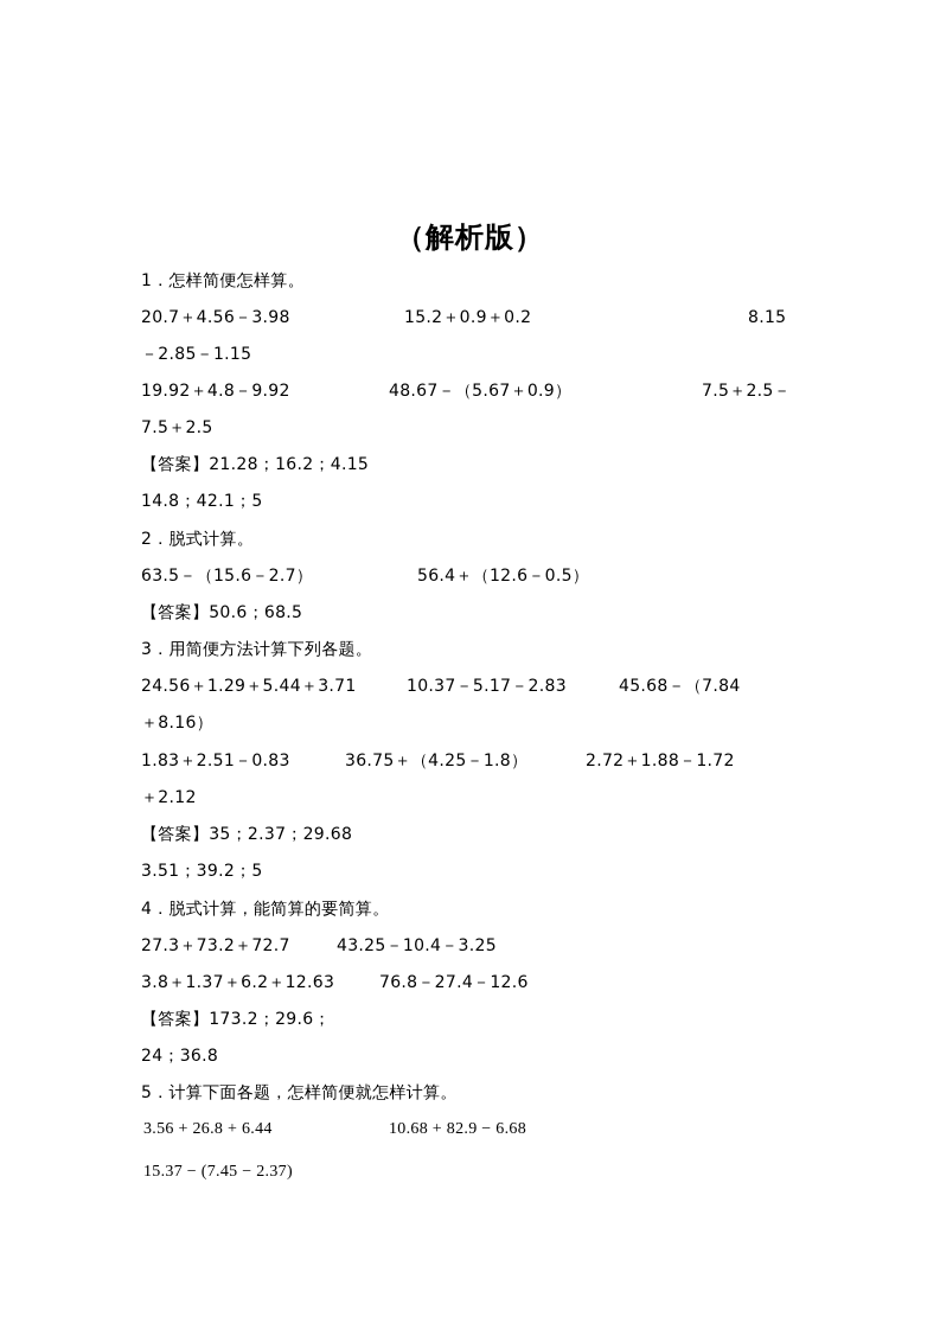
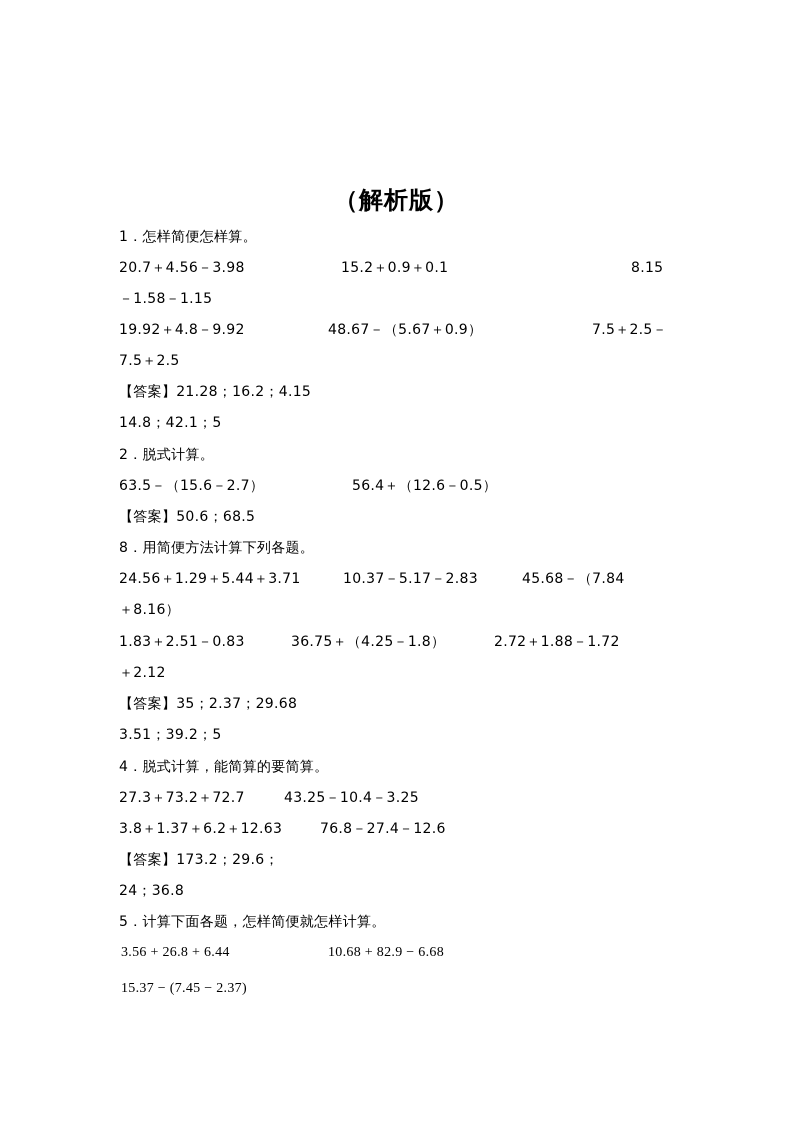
  （解析版）
  1．怎样简便怎样算。
  20.7＋4.56－3.98
- 15.2＋0.9＋0.2
+ 15.2＋0.9＋0.1
  8.15
- －2.85－1.15
+ －1.58－1.15
  19.92＋4.8－9.92
  48.67－（5.67＋0.9）
  7.5＋2.5－
  7.5＋2.5
  【答案】21.28；16.2；4.15
  14.8；42.1；5
  2．脱式计算。
  63.5－（15.6－2.7）
  56.4＋（12.6－0.5）
  【答案】50.6；68.5
- 3．用简便方法计算下列各题。
+ 8．用简便方法计算下列各题。
  24.56＋1.29＋5.44＋3.71
  10.37－5.17－2.83
  45.68－（7.84
  ＋8.16）
  1.83＋2.51－0.83
  36.75＋（4.25－1.8）
  2.72＋1.88－1.72
  ＋2.12
  【答案】35；2.37；29.68
  3.51；39.2；5
  4．脱式计算，能简算的要简算。
  27.3＋73.2＋72.7
  43.25－10.4－3.25
  3.8＋1.37＋6.2＋12.63
  76.8－27.4－12.6
  【答案】173.2；29.6；
  24；36.8
  5．计算下面各题，怎样简便就怎样计算。
  3.56 + 26.8 + 6.44
  10.68 + 82.9 − 6.68
  15.37 − (7.45 − 2.37)
